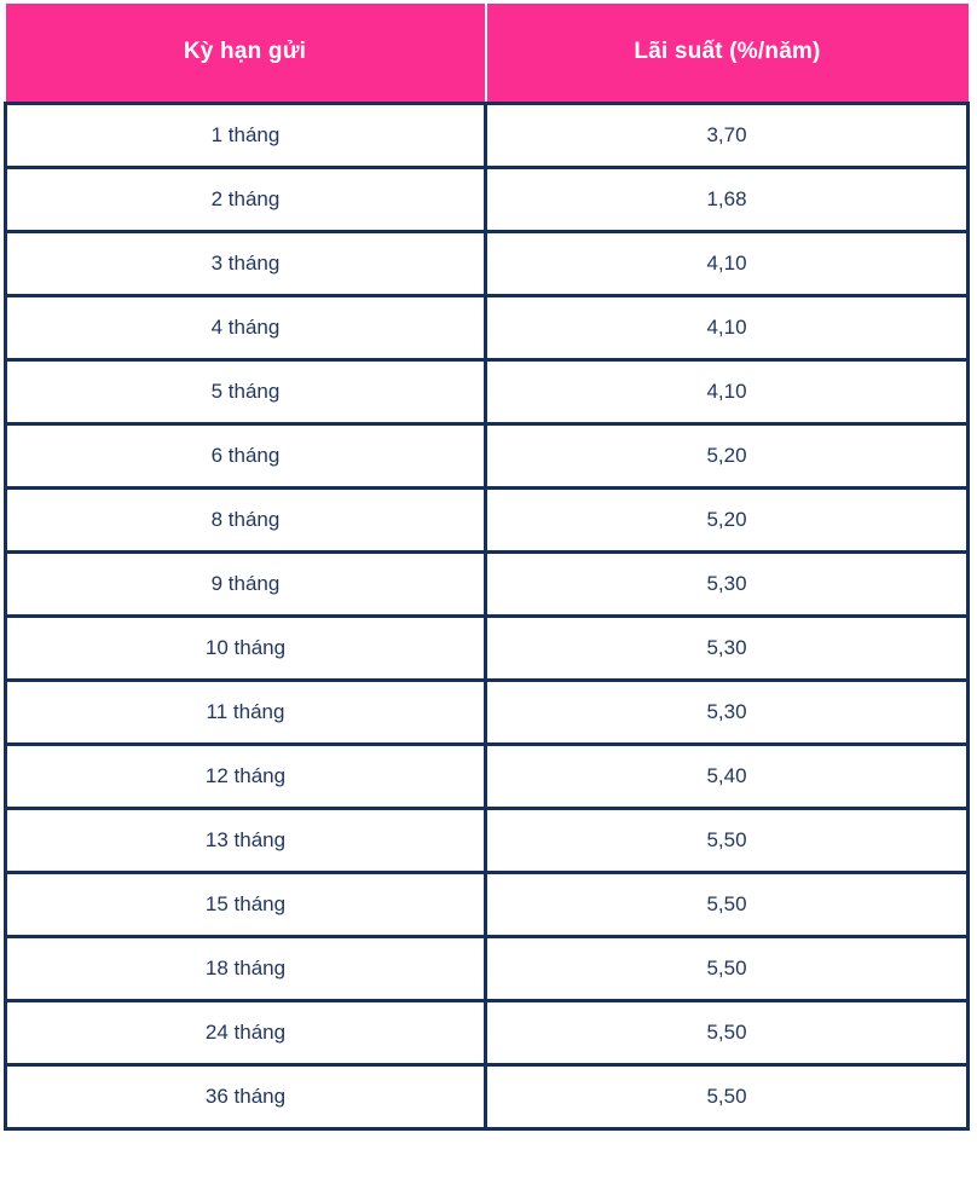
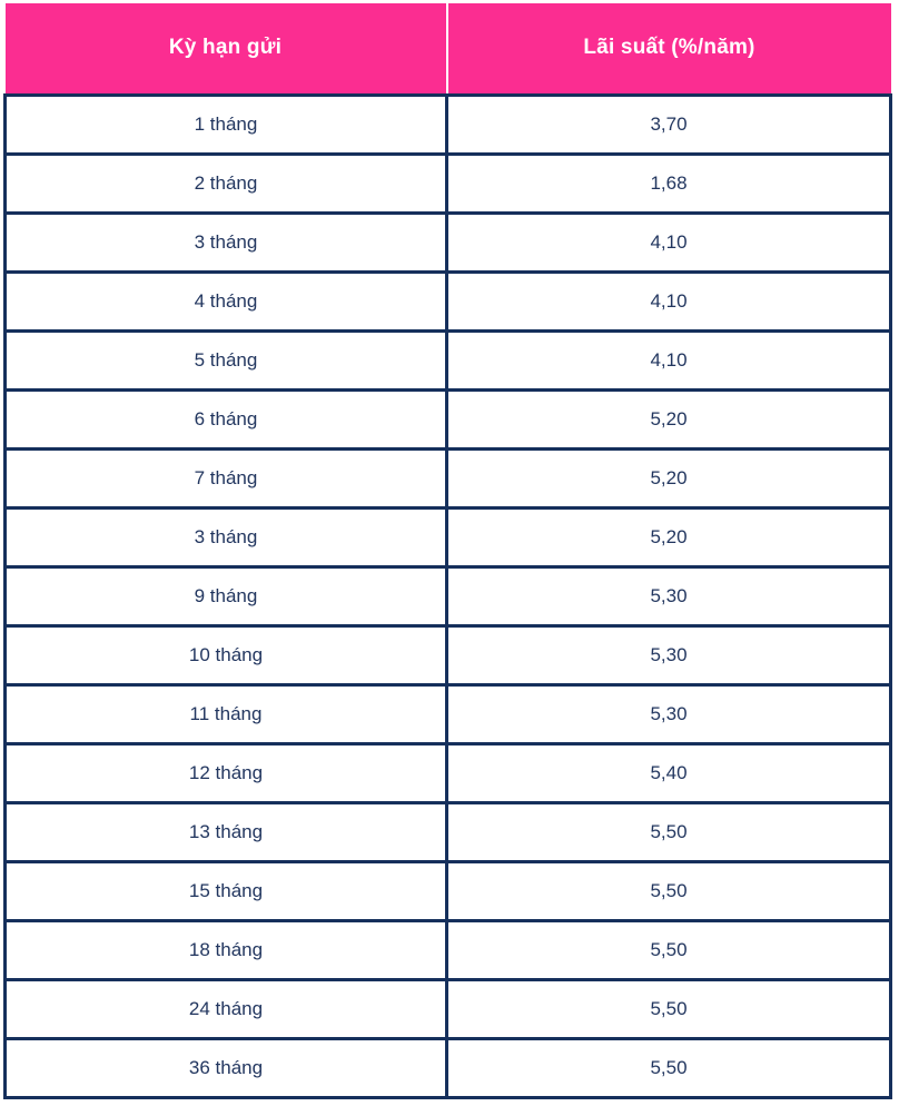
  Kỳ hạn gửi	Lãi suất (%/năm)
  1 tháng	3,70
  2 tháng	1,68
  3 tháng	4,10
  4 tháng	4,10
  5 tháng	4,10
  6 tháng	5,20
+ 7 tháng	5,20
- 8 tháng	5,20
+ 3 tháng	5,20
  9 tháng	5,30
  10 tháng	5,30
  11 tháng	5,30
  12 tháng	5,40
  13 tháng	5,50
  15 tháng	5,50
  18 tháng	5,50
  24 tháng	5,50
  36 tháng	5,50
